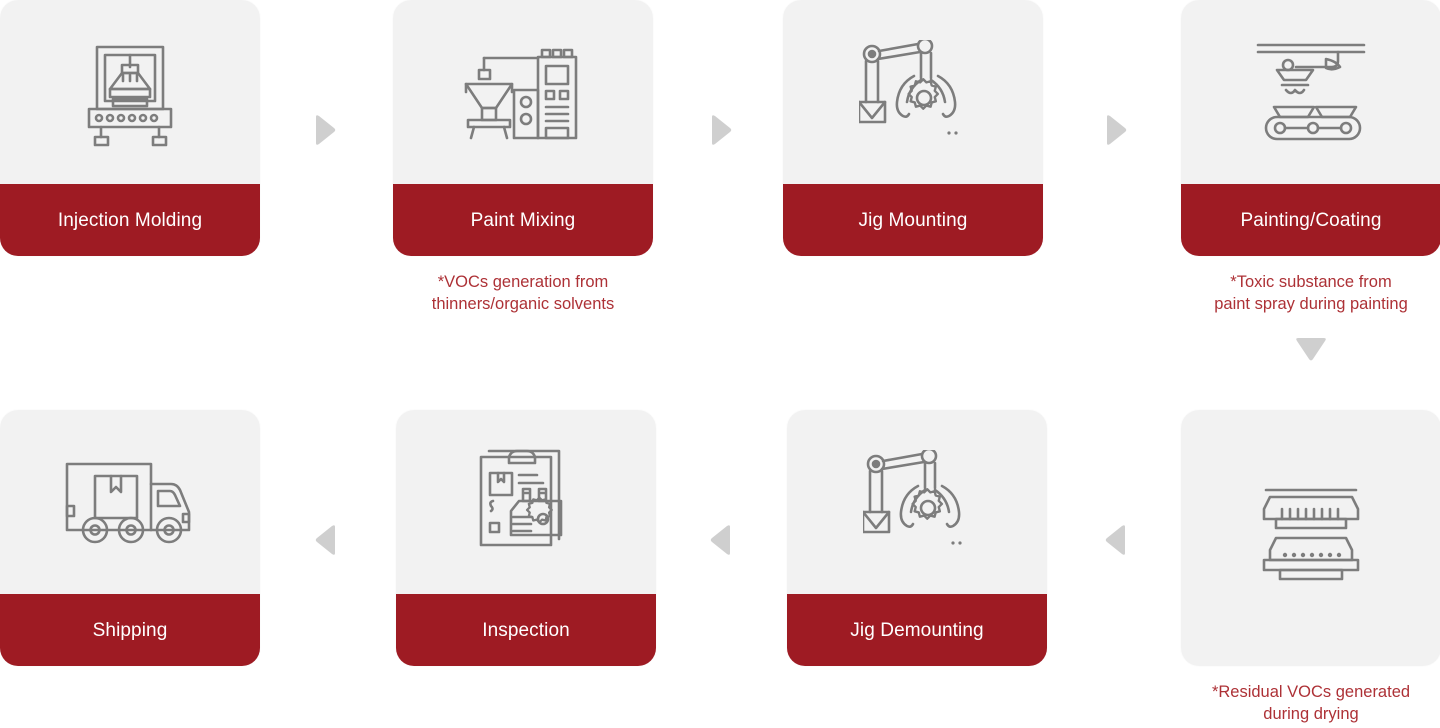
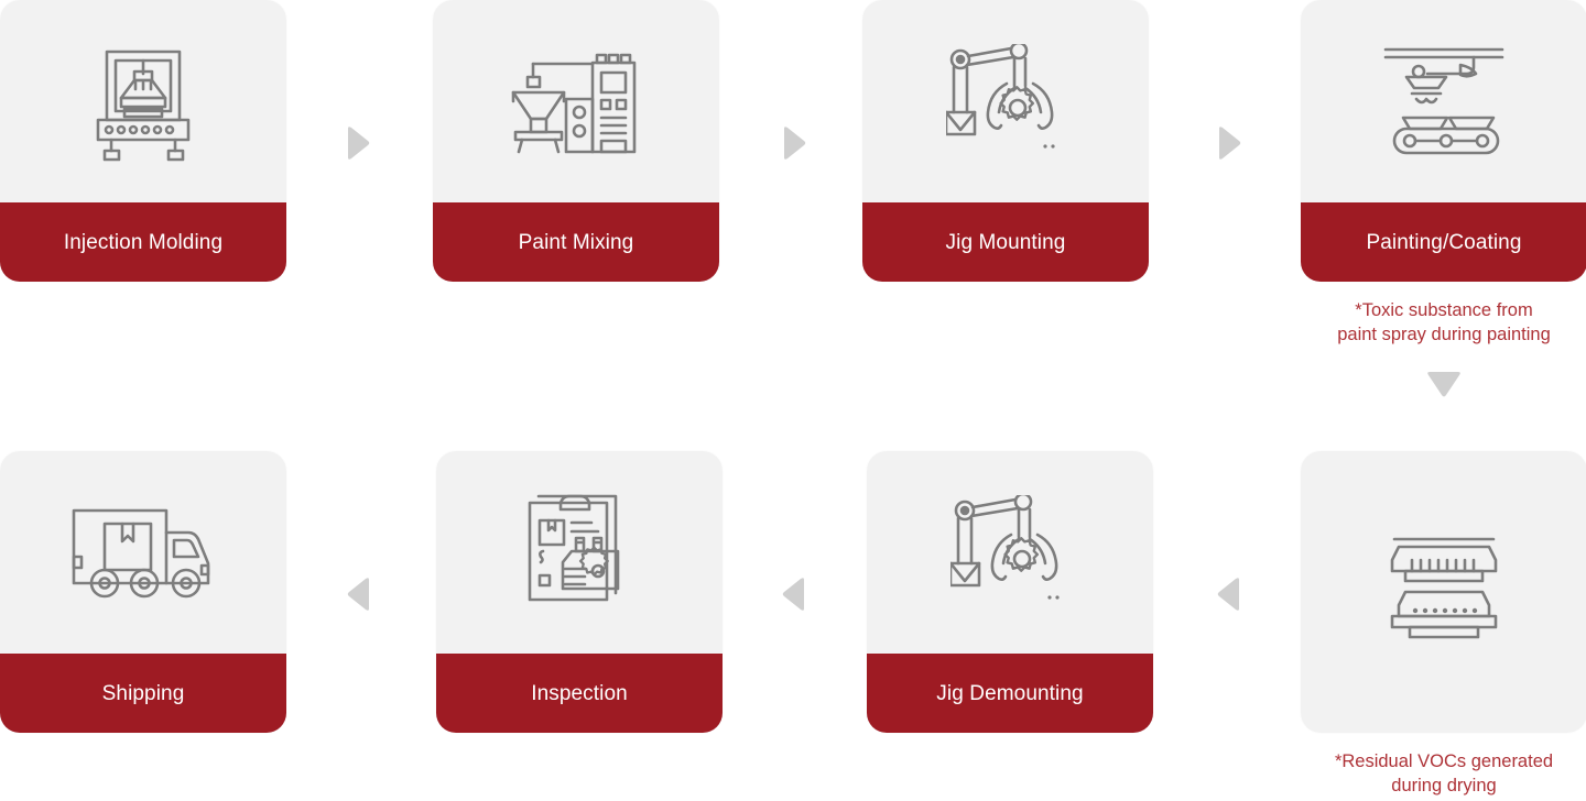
  Injection Molding
  Paint Mixing
- *VOCs generation from
- thinners/organic solvents
  Jig Mounting
  Painting/Coating
  *Toxic substance from
  paint spray during painting
  Shipping
  Inspection
  Jig Demounting
  *Residual VOCs generated
  during drying
